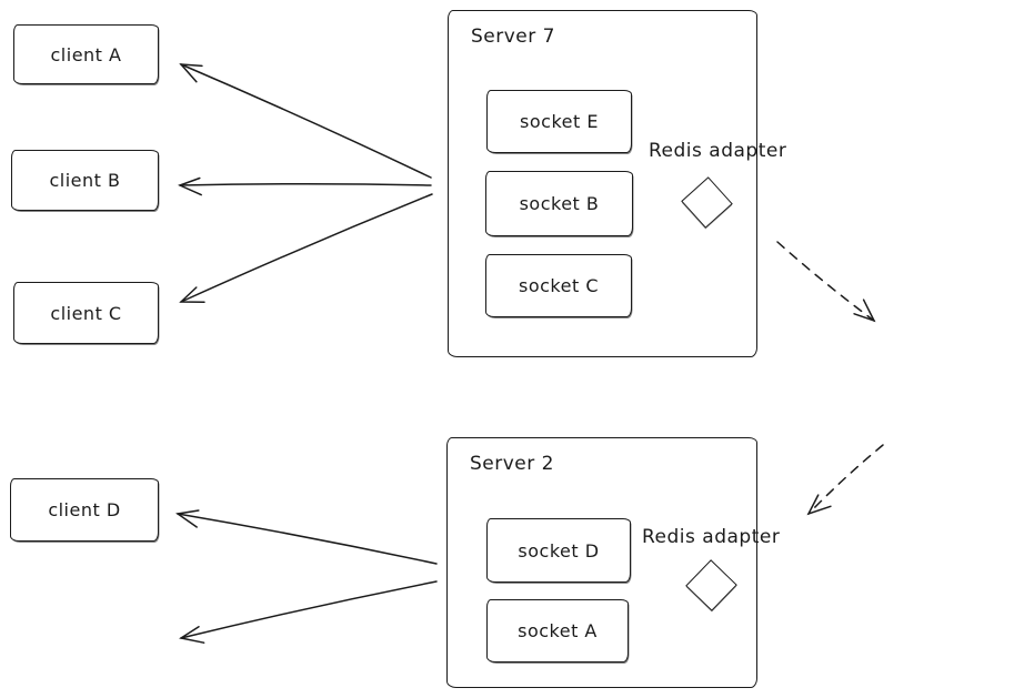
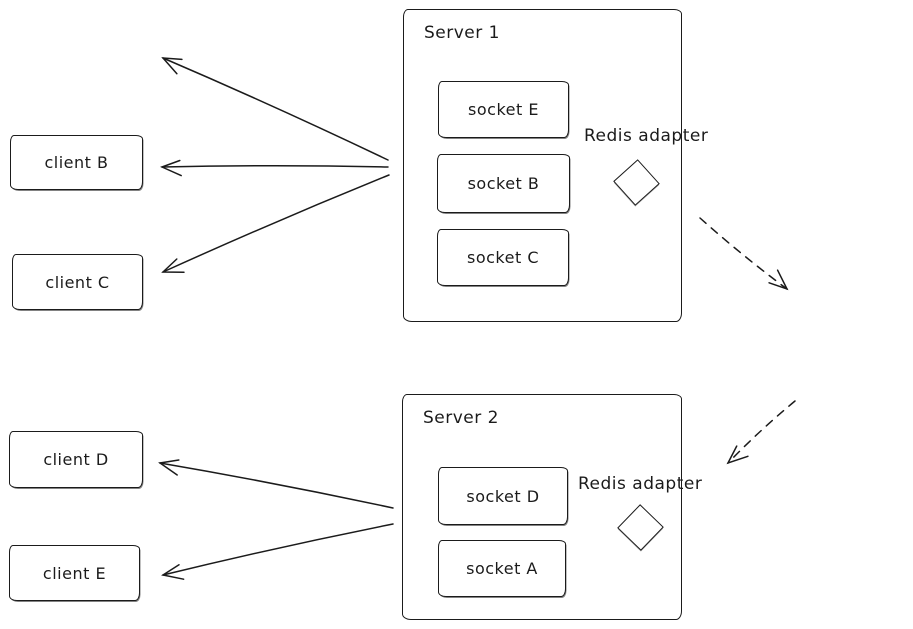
- client A
  client B
  client C
  client D
+ client E
- Server 7
+ Server 1
  socket E
  socket B
  socket C
  Server 2
  socket D
  socket A
  Redis adapter
  Redis adapter
